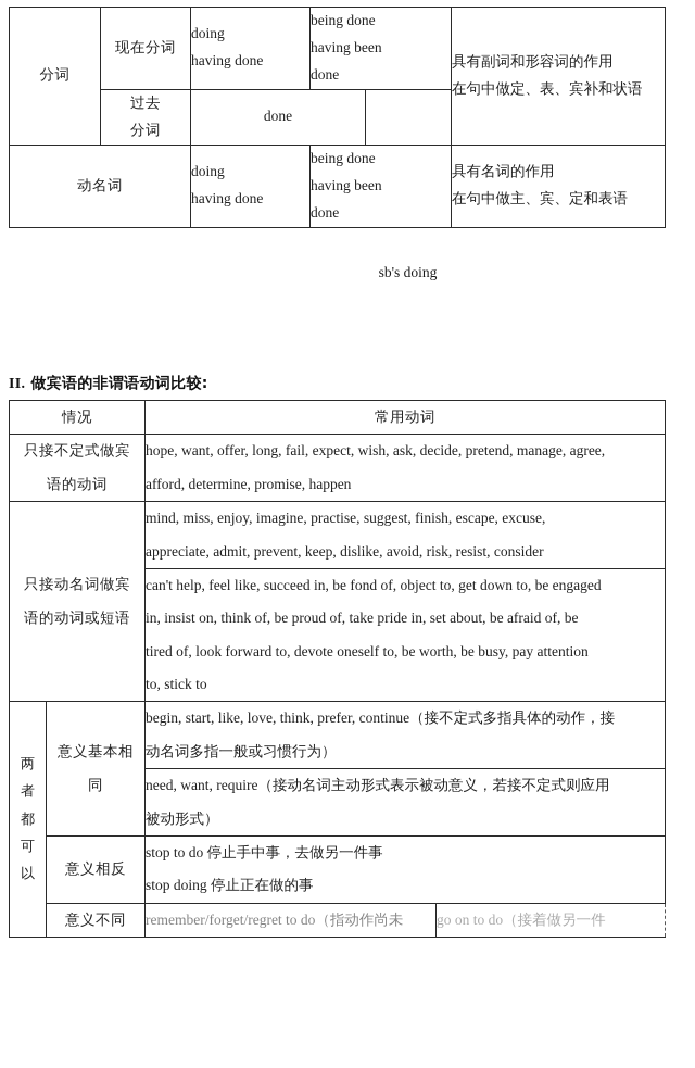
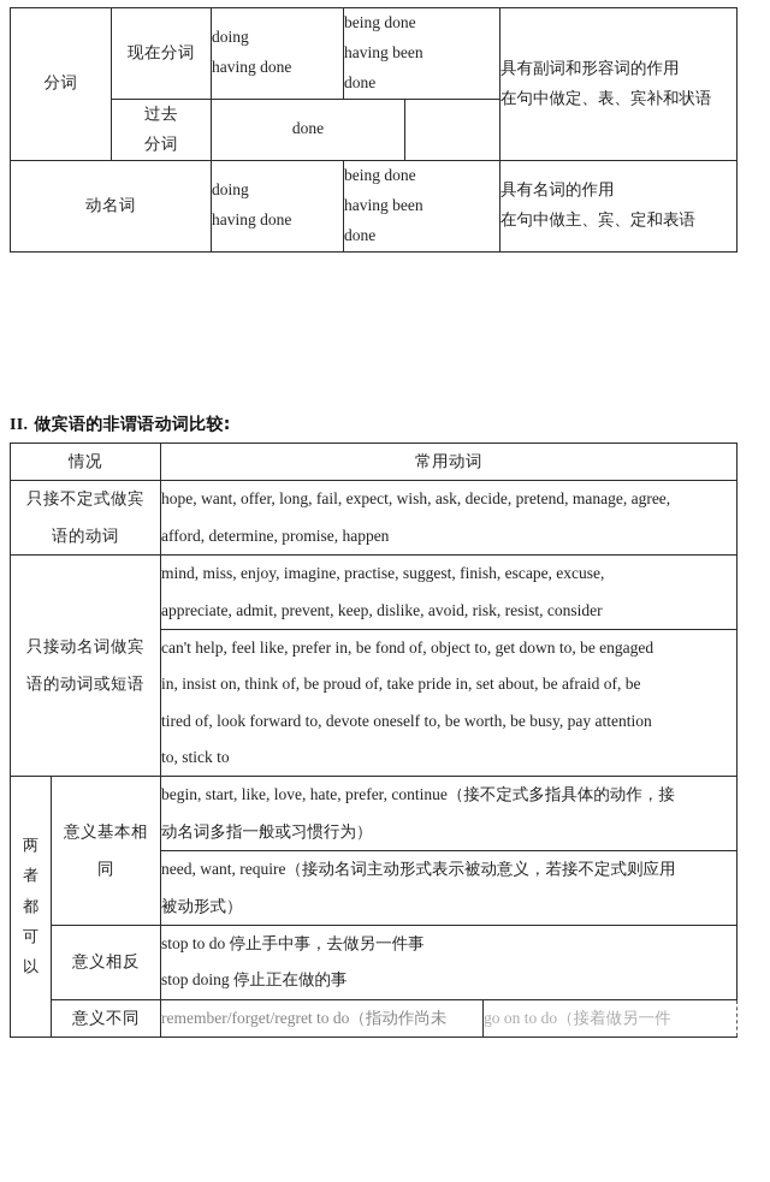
  分词	现在分词	doing having done	being done having been done	具有副词和形容词的作用 在句中做定、表、宾补和状语
  过去 分词	done
  动名词	doing having done	being done having been done	具有名词的作用 在句中做主、宾、定和表语
- sb's doing
  II. 做宾语的非谓语动词比较:
  情况	常用动词
  只接不定式做宾 语的动词	hope, want, offer, long, fail, expect, wish, ask, decide, pretend, manage, agree, afford, determine, promise, happen
  只接动名词做宾 语的动词或短语	mind, miss, enjoy, imagine, practise, suggest, finish, escape, excuse, appreciate, admit, prevent, keep, dislike, avoid, risk, resist, consider
- can't help, feel like, succeed in, be fond of, object to, get down to, be engaged in, insist on, think of, be proud of, take pride in, set about, be afraid of, be tired of, look forward to, devote oneself to, be worth, be busy, pay attention to, stick to
+ can't help, feel like, prefer in, be fond of, object to, get down to, be engaged in, insist on, think of, be proud of, take pride in, set about, be afraid of, be tired of, look forward to, devote oneself to, be worth, be busy, pay attention to, stick to
- 两 者 都 可 以	意义基本相 同	begin, start, like, love, think, prefer, continue（接不定式多指具体的动作，接 动名词多指一般或习惯行为）
+ 两 者 都 可 以	意义基本相 同	begin, start, like, love, hate, prefer, continue（接不定式多指具体的动作，接 动名词多指一般或习惯行为）
  need, want, require（接动名词主动形式表示被动意义，若接不定式则应用 被动形式）
  意义相反	stop to do 停止手中事，去做另一件事 stop doing 停止正在做的事
  意义不同	remember/forget/regret to do（指动作尚未	go on to do（接着做另一件
